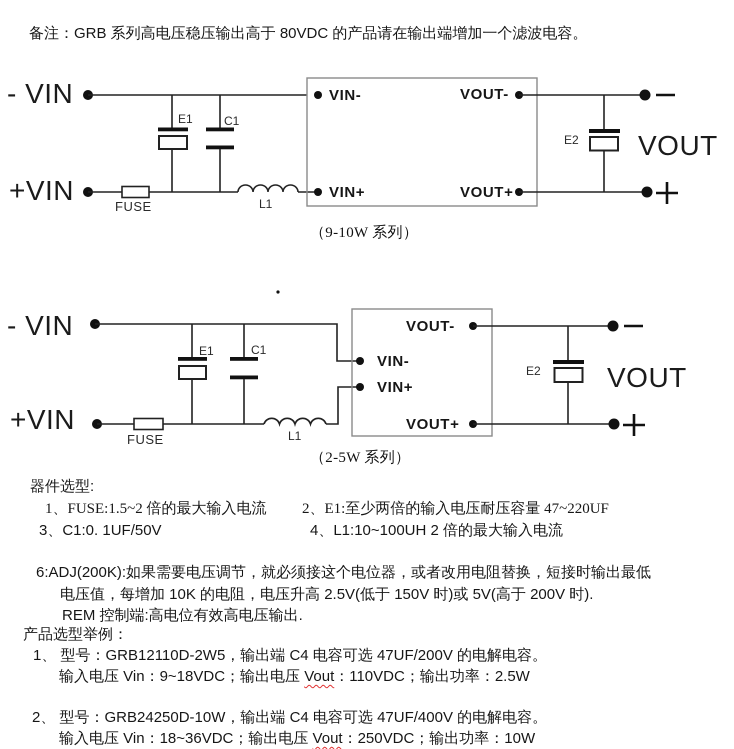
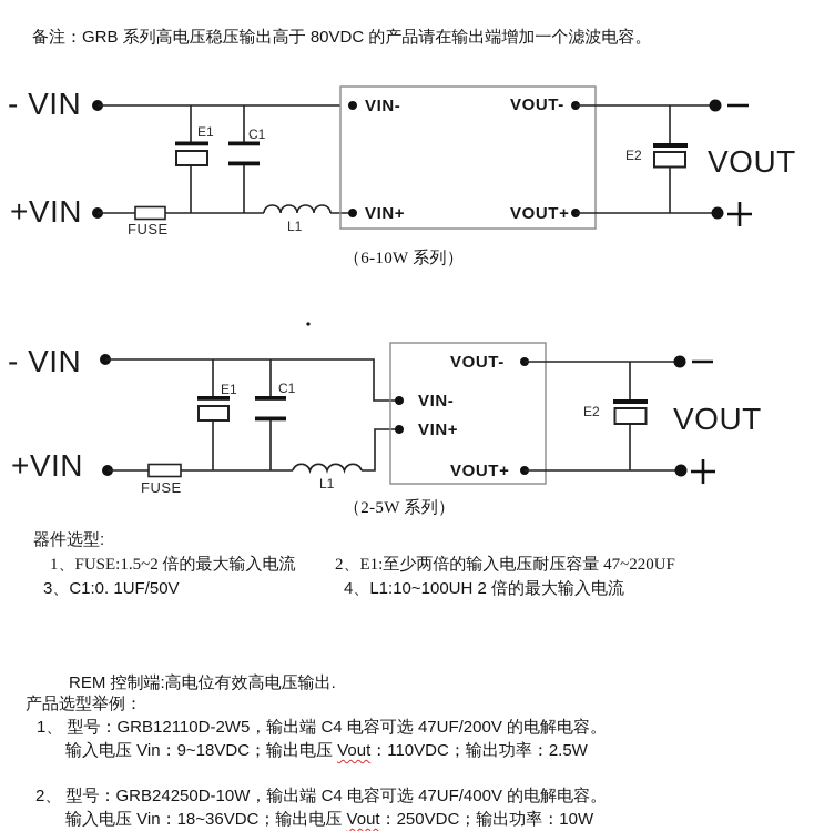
  备注：GRB 系列高电压稳压输出高于 80VDC 的产品请在输出端增加一个滤波电容。
  - VIN
  +VIN
  VIN-
  VIN+
  VOUT-
  VOUT+
  E1
  C1
  E2
  FUSE
  L1
  VOUT
- （9-10W 系列）
+ （6-10W 系列）
  - VIN
  +VIN
  VOUT-
  VIN-
  VIN+
  VOUT+
  E1
  C1
  E2
  FUSE
  L1
  VOUT
  （2-5W 系列）
  器件选型:
  1、FUSE:1.5~2 倍的最大输入电流
  2、E1:至少两倍的输入电压耐压容量 47~220UF
  3、C1:0. 1UF/50V
  4、L1:10~100UH 2 倍的最大输入电流
- 6:ADJ(200K):如果需要电压调节，就必须接这个电位器，或者改用电阻替换，短接时输出最低
- 电压值，每增加 10K 的电阻，电压升高 2.5V(低于 150V 时)或 5V(高于 200V 时).
  REM 控制端:高电位有效高电压输出.
  产品选型举例：
  1、 型号：GRB12110D-2W5，输出端 C4 电容可选 47UF/200V 的电解电容。
  输入电压 Vin：9~18VDC；输出电压 Vout：110VDC；输出功率：2.5W
  2、 型号：GRB24250D-10W，输出端 C4 电容可选 47UF/400V 的电解电容。
  输入电压 Vin：18~36VDC；输出电压 Vout：250VDC；输出功率：10W
